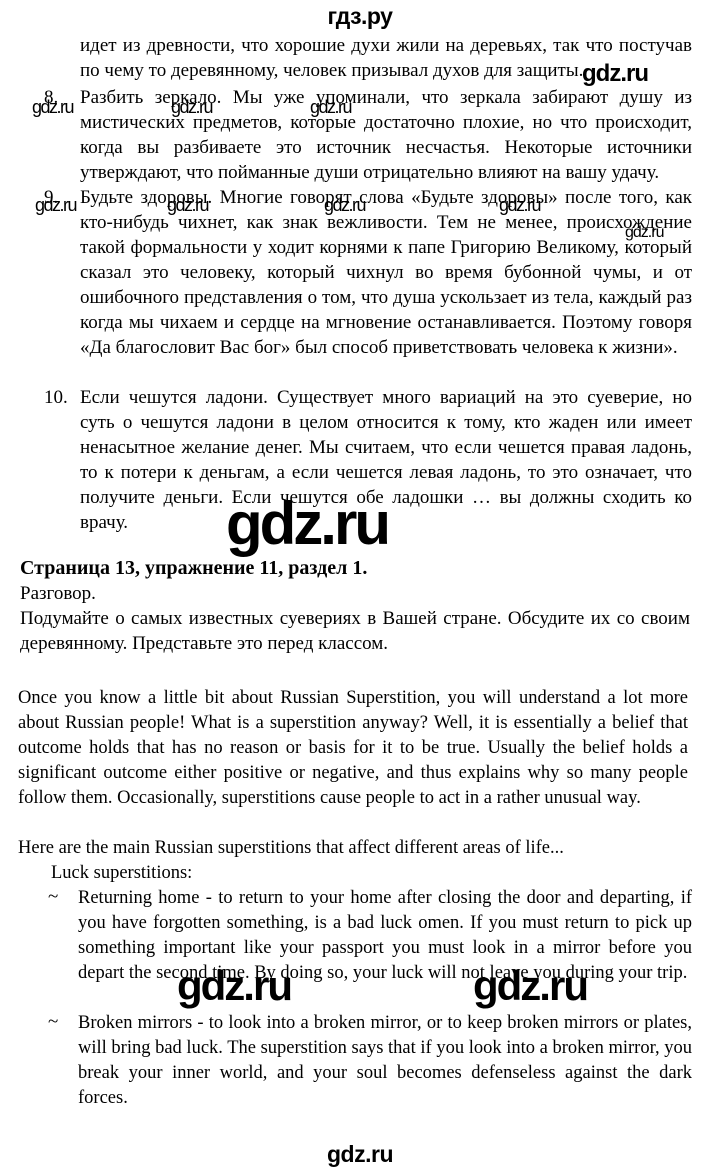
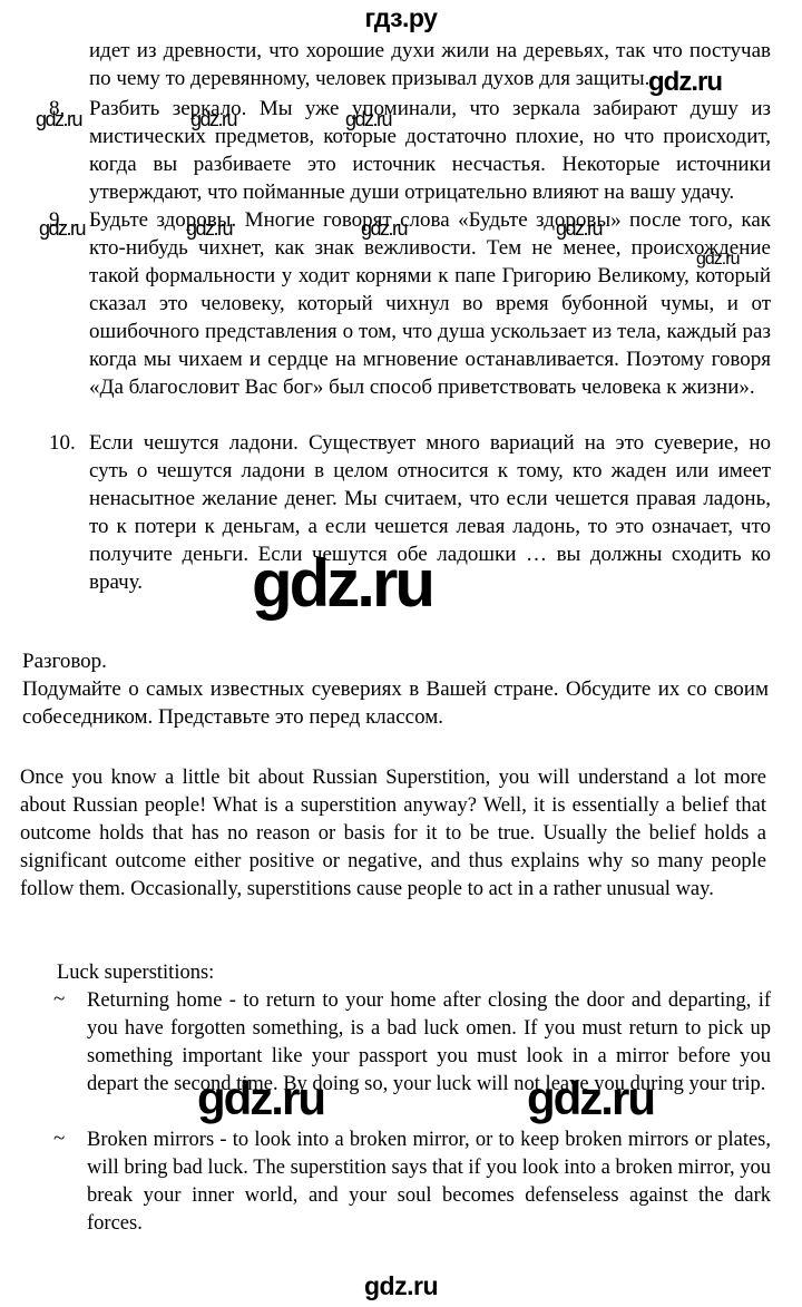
  гдз.ру
  gdz.ru
  gdz.ru
  gdz.ru
  gdz.ru
  gdz.ru
  gdz.ru
  gdz.ru
  gdz.ru
  gdz.ru
  gdz.ru
  gdz.ru
  gdz.ru
  идет из древности, что хорошие духи жили на деревьях, так что постучав по чему то деревянному, человек призывал духов для защиты.
  8.
  Разбить зеркало. Мы уже упоминали, что зеркала забирают душу из мистических предметов, которые достаточно плохие, но что происходит, когда вы разбиваете это источник несчастья. Некоторые источники утверждают, что пойманные души отрицательно влияют на вашу удачу.
  9.
  Будьте здоровы. Многие говорят слова «Будьте здоровы» после того, как кто-нибудь чихнет, как знак вежливости. Тем не менее, происхождение такой формальности у ходит корнями к папе Григорию Великому, который сказал это человеку, который чихнул во время бубонной чумы, и от ошибочного представления о том, что душа ускользает из тела, каждый раз когда мы чихаем и сердце на мгновение останавливается. Поэтому говоря «Да благословит Вас бог» был способ приветствовать человека к жизни».
  10.
  Если чешутся ладони. Существует много вариаций на это суеверие, но суть о чешутся ладони в целом относится к тому, кто жаден или имеет ненасытное желание денег. Мы считаем, что если чешется правая ладонь, то к потери к деньгам, а если чешется левая ладонь, то это означает, что получите деньги. Если чешутся обе ладошки … вы должны сходить ко врачу.
- Страница 13, упражнение 11, раздел 1.
  Разговор.
- Подумайте о самых известных суевериях в Вашей стране. Обсудите их со своим деревянному. Представьте это перед классом.
+ Подумайте о самых известных суевериях в Вашей стране. Обсудите их со своим собеседником. Представьте это перед классом.
  Once you know a little bit about Russian Superstition, you will understand a lot more about Russian people! What is a superstition anyway? Well, it is essentially a belief that outcome holds that has no reason or basis for it to be true. Usually the belief holds a significant outcome either positive or negative, and thus explains why so many people follow them. Occasionally, superstitions cause people to act in a rather unusual way.
- Here are the main Russian superstitions that affect different areas of life...
  Luck superstitions:
  ~
  Returning home - to return to your home after closing the door and departing, if you have forgotten something, is a bad luck omen. If you must return to pick up something important like your passport you must look in a mirror before you depart the second time. By doing so, your luck will not leave you during your trip.
  ~
  Broken mirrors - to look into a broken mirror, or to keep broken mirrors or plates, will bring bad luck. The superstition says that if you look into a broken mirror, you break your inner world, and your soul becomes defenseless against the dark forces.
  gdz.ru
